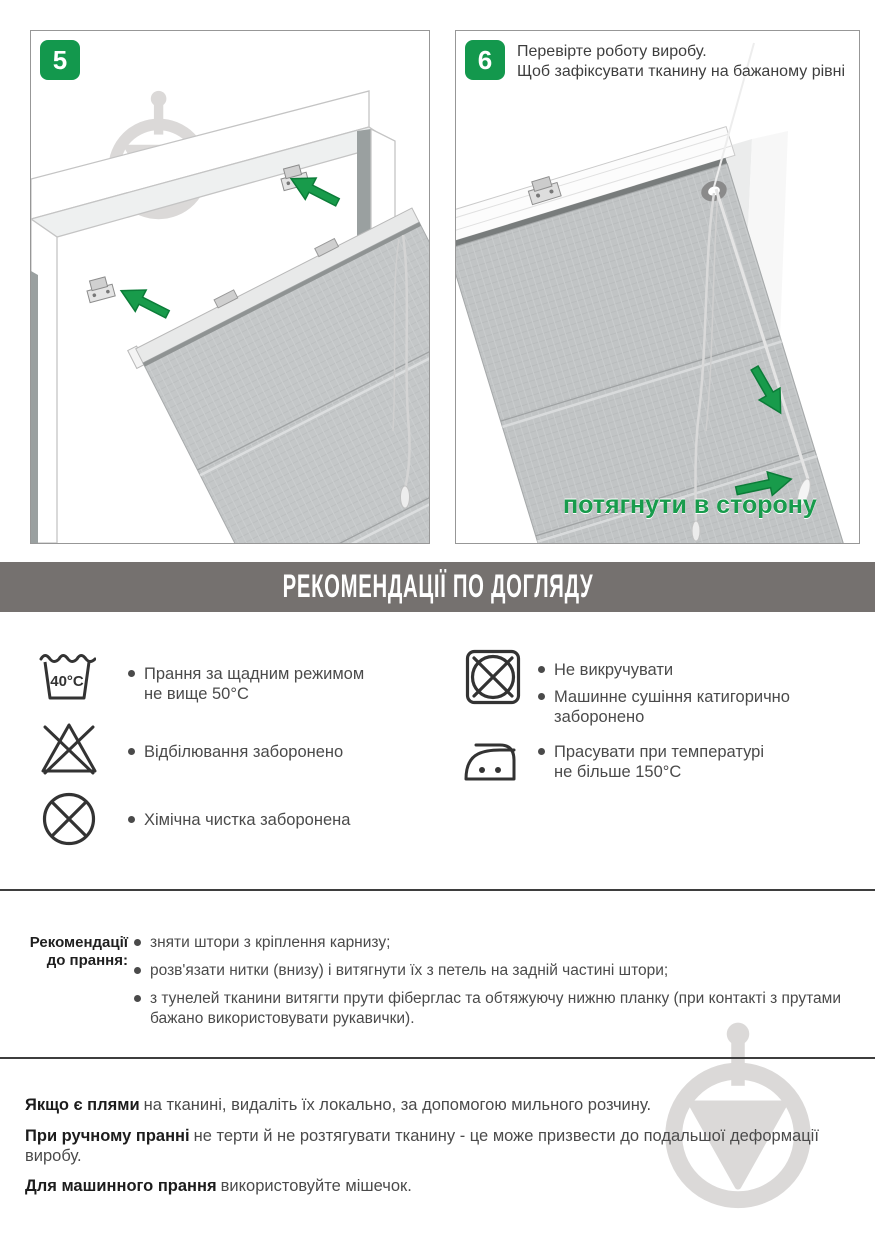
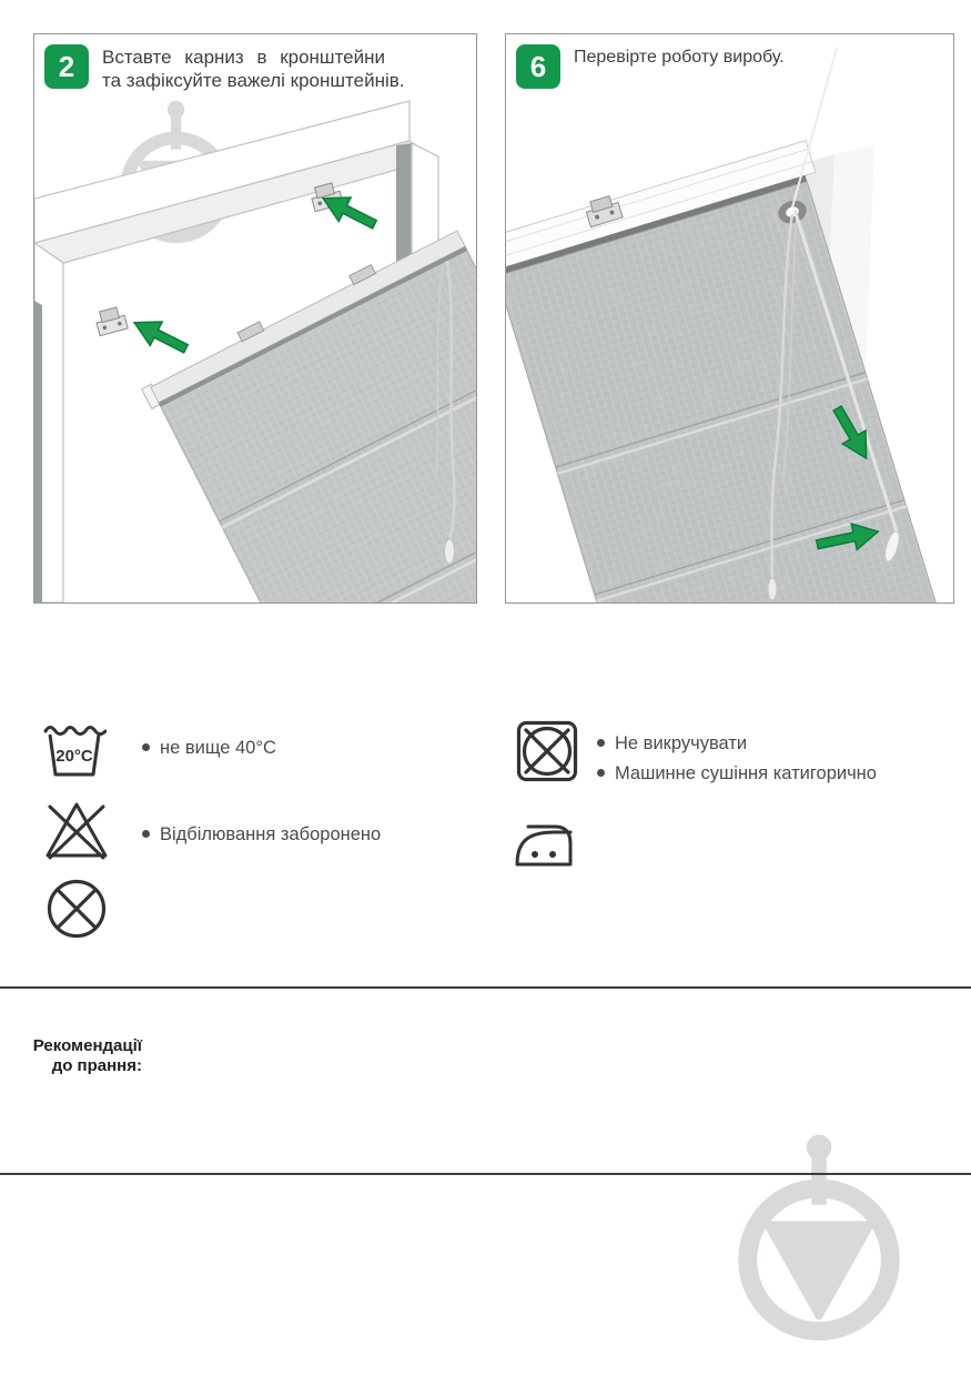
- 5
+ 2
+ Вставте карниз в кронштейни
+ та зафіксуйте важелі кронштейнів.
  6
  Перевірте роботу виробу.
- Щоб зафіксувати тканину на бажаному рівні
- потягнути в сторону
- РЕКОМЕНДАЦІЇ ПО ДОГЛЯДУ
- 40°C
+ 20°C
- Прання за щадним режимом
- не вище 50°С
+ не вище 40°С
  Відбілювання заборонено
- Хімічна чистка заборонена
  Не викручувати
  Машинне сушіння катигорично
- заборонено
- Прасувати при температурі
- не більше 150°С
  Рекомендації
  до прання:
- зняти штори з кріплення карнизу;
- розв'язати нитки (внизу) і витягнути їх з петель на задній частині штори;
- з тунелей тканини витягти прути фіберглас та обтяжуючу нижню планку (при контакті з прутами бажано використовувати рукавички).
- Якщо є плями на тканині, видаліть їх локально, за допомогою мильного розчину.
- При ручному пранні не терти й не розтягувати тканину - це може призвести до подальшої деформації виробу.
- Для машинного прання використовуйте мішечок.
